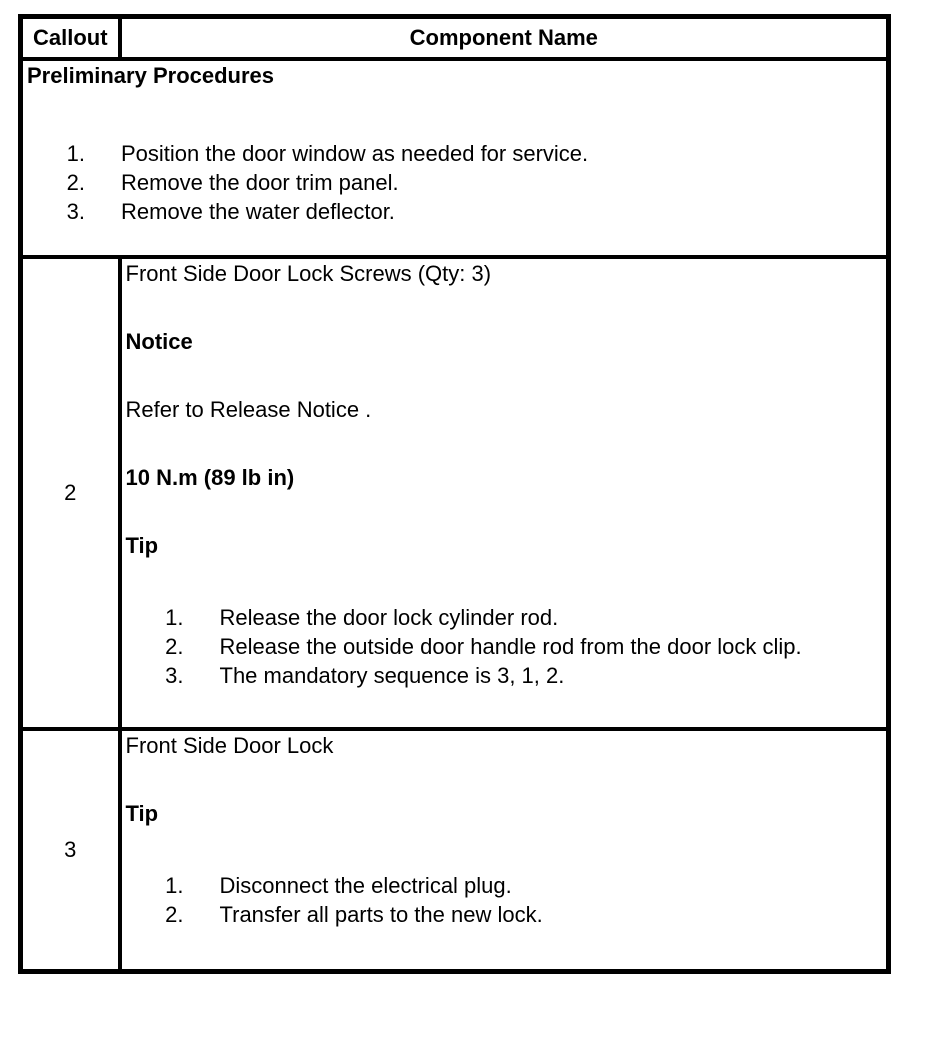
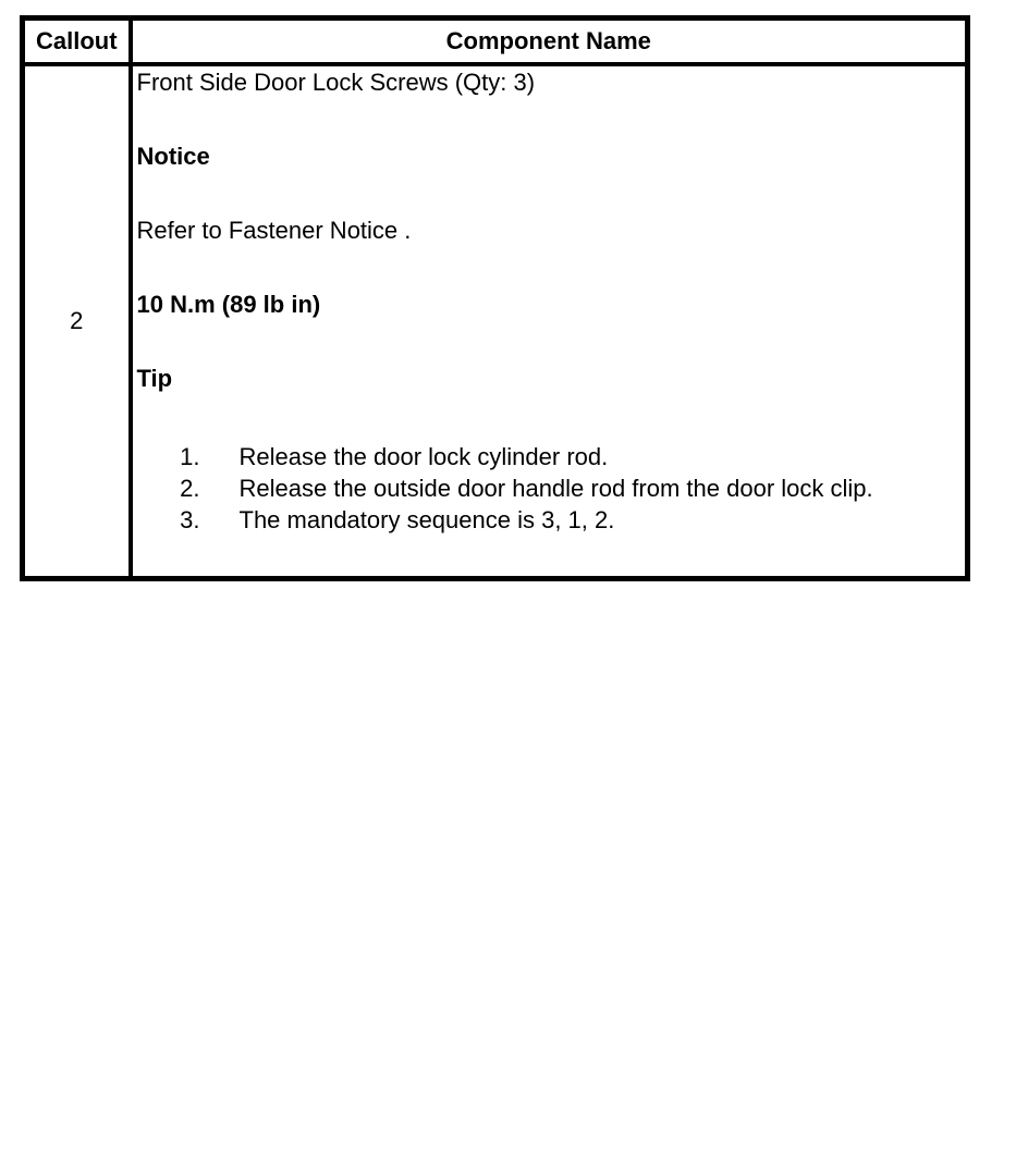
  Callout	Component Name
- Preliminary Procedures 1. Position the door window as needed for service. 2. Remove the door trim panel. 3. Remove the water deflector.
- 2	Front Side Door Lock Screws (Qty: 3) Notice Refer to Release Notice . 10 N.m (89 lb in) Tip 1. Release the door lock cylinder rod. 2. Release the outside door handle rod from the door lock clip. 3. The mandatory sequence is 3, 1, 2.
+ 2	Front Side Door Lock Screws (Qty: 3) Notice Refer to Fastener Notice . 10 N.m (89 lb in) Tip 1. Release the door lock cylinder rod. 2. Release the outside door handle rod from the door lock clip. 3. The mandatory sequence is 3, 1, 2.
- 3	Front Side Door Lock Tip 1. Disconnect the electrical plug. 2. Transfer all parts to the new lock.
